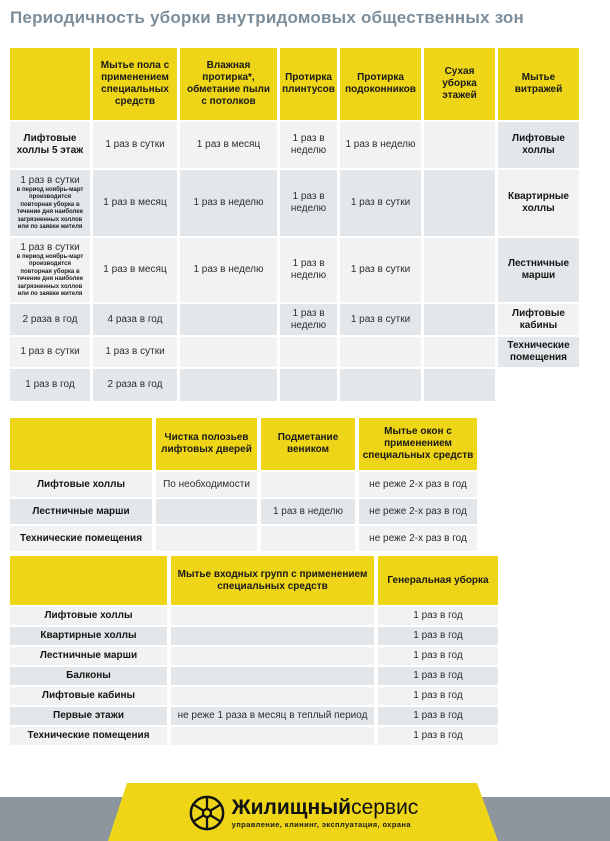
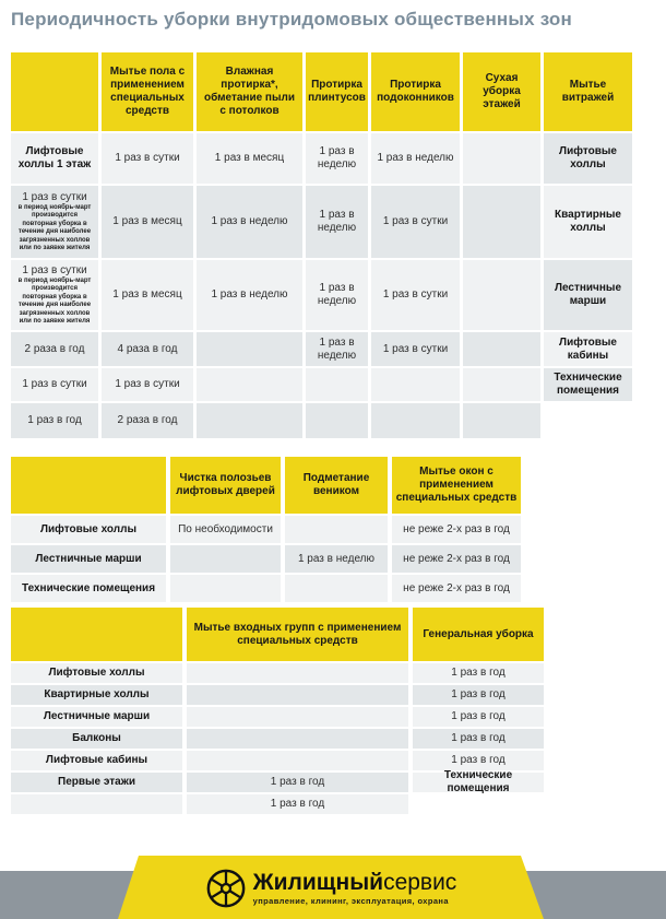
  Периодичность уборки внутридомовых общественных зон
  Мытье пола с применением специальных средств
  Влажная протирка*, обметание пыли с потолков
  Протирка плинтусов
  Протирка подоконников
  Сухая уборка этажей
  Мытье витражей
- Лифтовые холлы 5 этаж
+ Лифтовые холлы 1 этаж
  1 раз в сутки
  1 раз в месяц
  1 раз в неделю
  1 раз в неделю
  Лифтовые холлы
  1 раз в сутки
  1 раз в месяц
  1 раз в неделю
  1 раз в неделю
  1 раз в сутки
  Квартирные холлы
  1 раз в сутки
  1 раз в месяц
  1 раз в неделю
  1 раз в неделю
  1 раз в сутки
  Лестничные марши
  2 раза в год
  4 раза в год
  1 раз в неделю
  1 раз в сутки
  Лифтовые кабины
  1 раз в сутки
  1 раз в сутки
  Технические помещения
  1 раз в год
  2 раза в год
  Чистка полозьев лифтовых дверей
  Подметание веником
  Мытье окон с применением специальных средств
  Лифтовые холлы
  По необходимости
  не реже 2-х раз в год
  Лестничные марши
  1 раз в неделю
  не реже 2-х раз в год
  Технические помещения
  не реже 2-х раз в год
  Мытье входных групп с применением специальных средств
  Генеральная уборка
  Лифтовые холлы
  1 раз в год
  Квартирные холлы
  1 раз в год
  Лестничные марши
  1 раз в год
  Балконы
  1 раз в год
  Лифтовые кабины
  1 раз в год
  Первые этажи
- не реже 1 раза в месяц в теплый период
  1 раз в год
  Технические помещения
  1 раз в год
  Жилищныйсервис
  управление, клининг, эксплуатация, охрана
